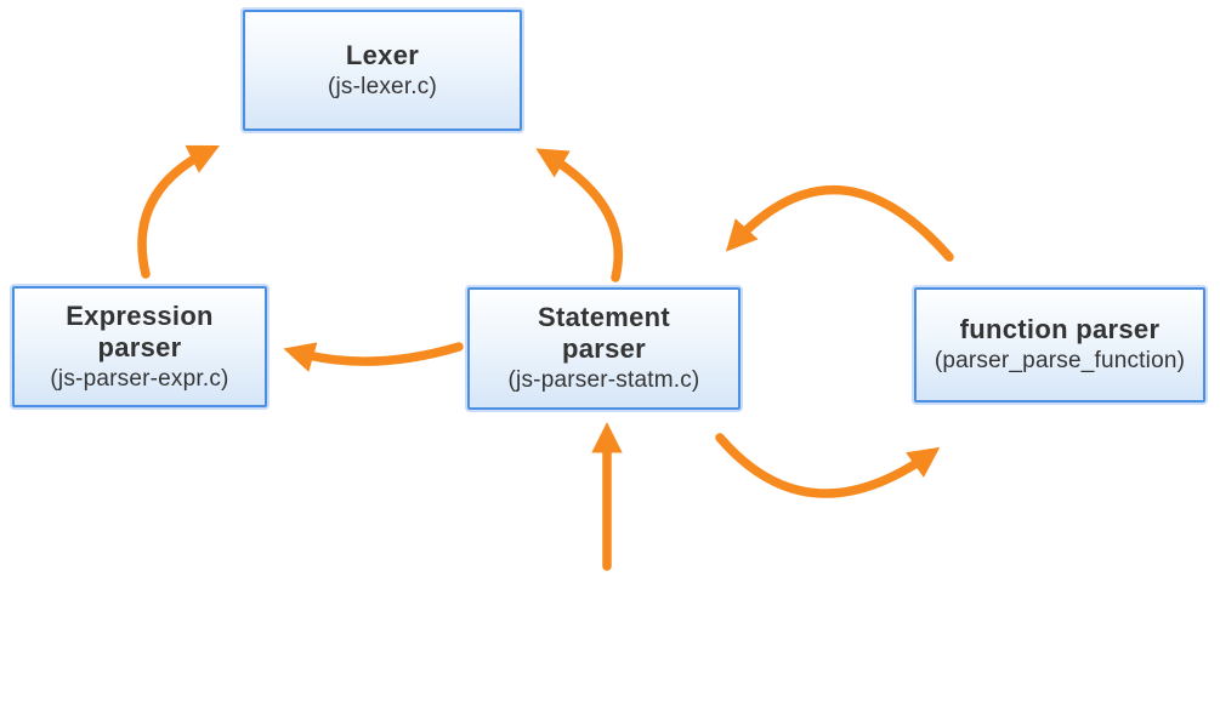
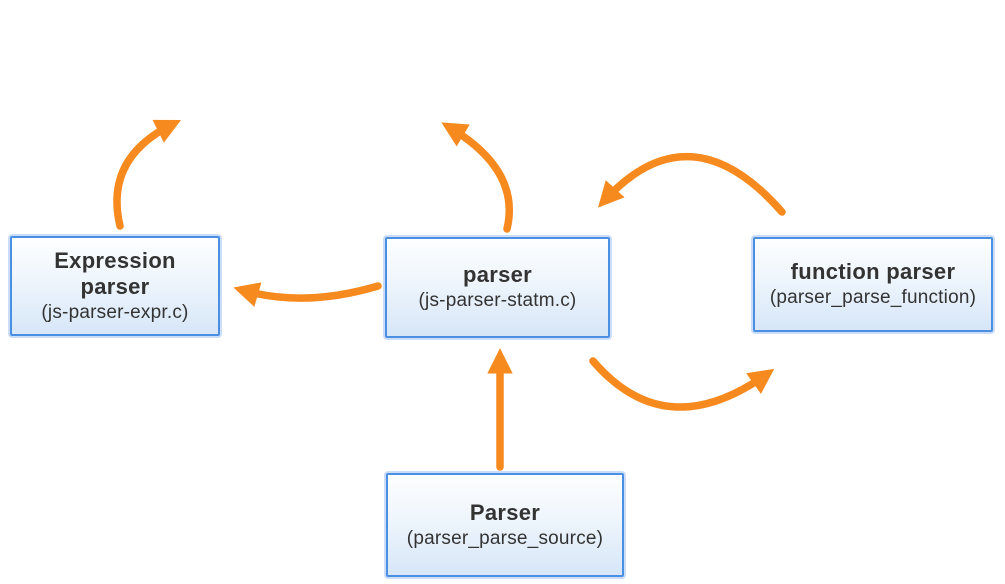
- Lexer
- (js-lexer.c)
  Expression
  parser
  (js-parser-expr.c)
- Statement
  parser
  (js-parser-statm.c)
  function parser
  (parser_parse_function)
+ Parser
+ (parser_parse_source)
